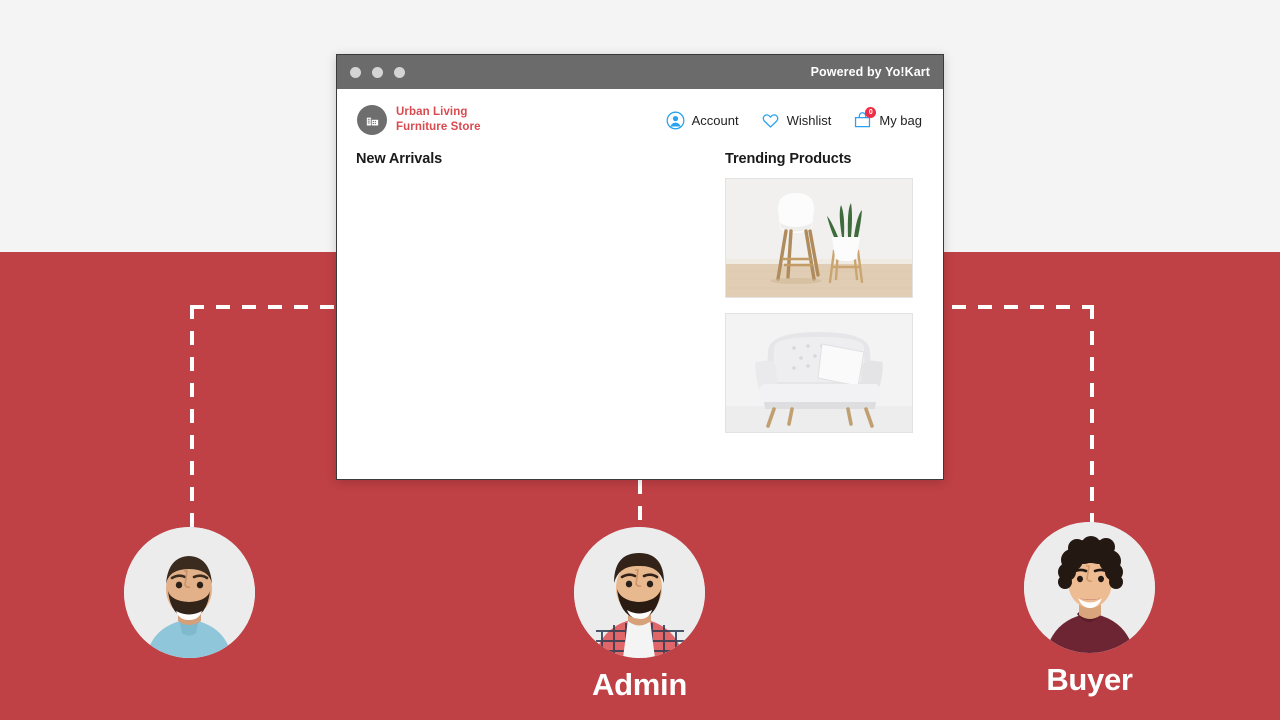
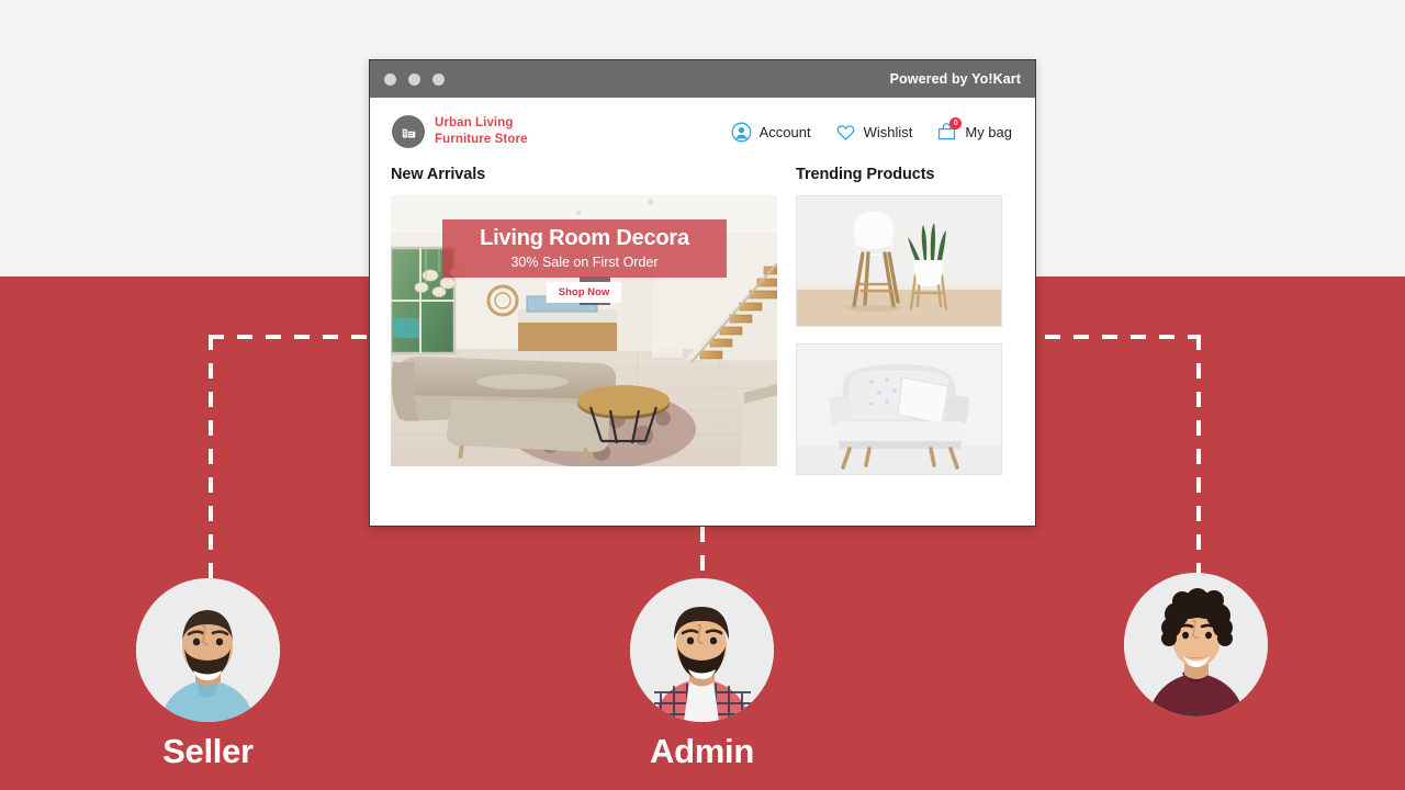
  Powered by Yo!Kart
  Urban Living
  Furniture Store
  Account
  Wishlist
  My bag
  New Arrivals
+ Living Room Decora
+ 30% Sale on First Order
+ Shop Now
  Trending Products
+ Seller
  Admin
- Buyer
